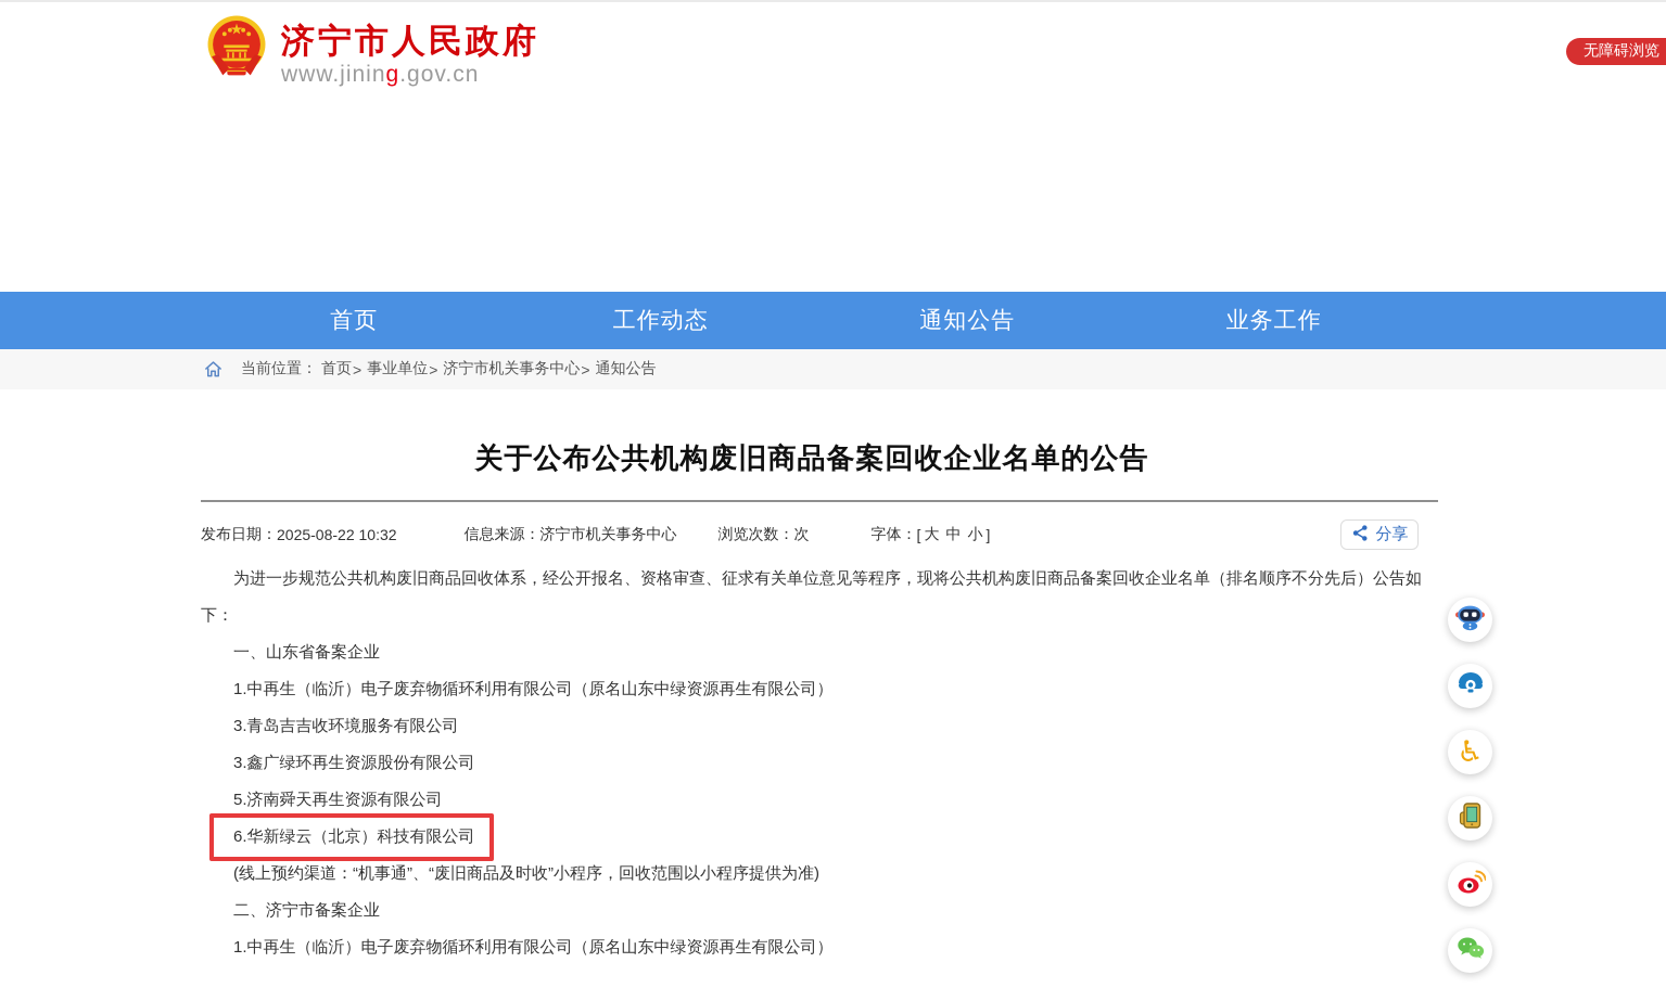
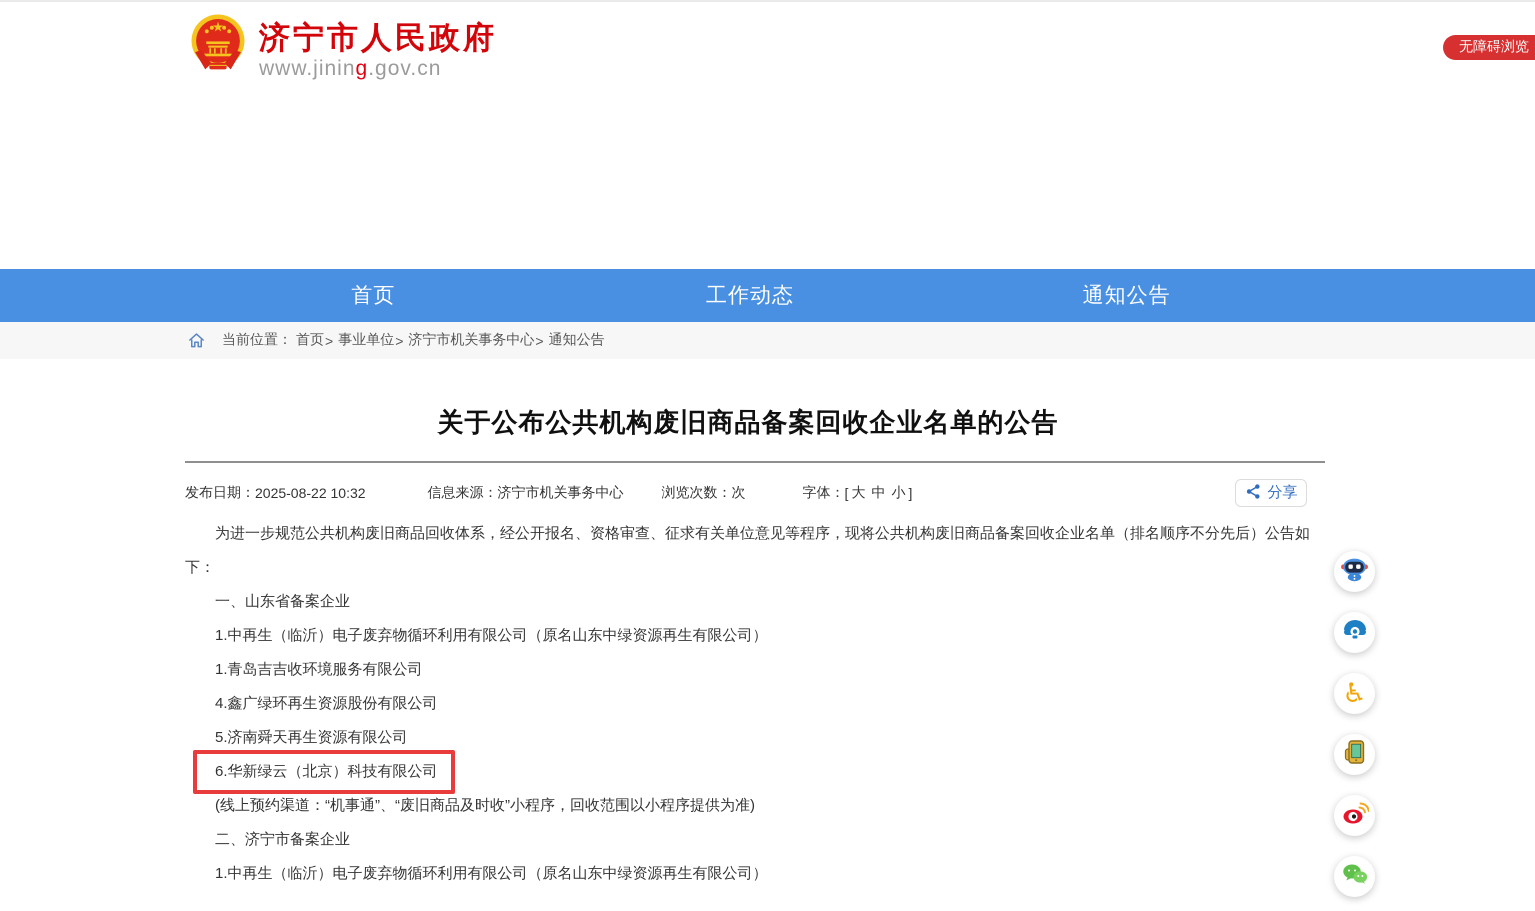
  济宁市人民政府
  www.jining.gov.cn
  无障碍浏览
  首页
  工作动态
  通知公告
- 业务工作
  当前位置：
  首页
  >
  事业单位
  >
  济宁市机关事务中心
  >
  通知公告
  关于公布公共机构废旧商品备案回收企业名单的公告
  发布日期：
  2025-08-22 10:32
  信息来源：
  济宁市机关事务中心
  浏览次数：
  次
  字体：
  [
  大
  中
  小
  ]
  分享
  为进一步规范公共机构废旧商品回收体系，经公开报名、资格审查、征求有关单位意见等程序，现将公共机构废旧商品备案回收企业名单（排名顺序不分先后）公告如下：
  一、山东省备案企业
  1.中再生（临沂）电子废弃物循环利用有限公司（原名山东中绿资源再生有限公司）
- 3.青岛吉吉收环境服务有限公司
+ 1.青岛吉吉收环境服务有限公司
- 3.鑫广绿环再生资源股份有限公司
+ 4.鑫广绿环再生资源股份有限公司
  5.济南舜天再生资源有限公司
  6.华新绿云（北京）科技有限公司
  (线上预约渠道：“机事通”、“废旧商品及时收”小程序，回收范围以小程序提供为准)
  二、济宁市备案企业
  1.中再生（临沂）电子废弃物循环利用有限公司（原名山东中绿资源再生有限公司）
  ♿
